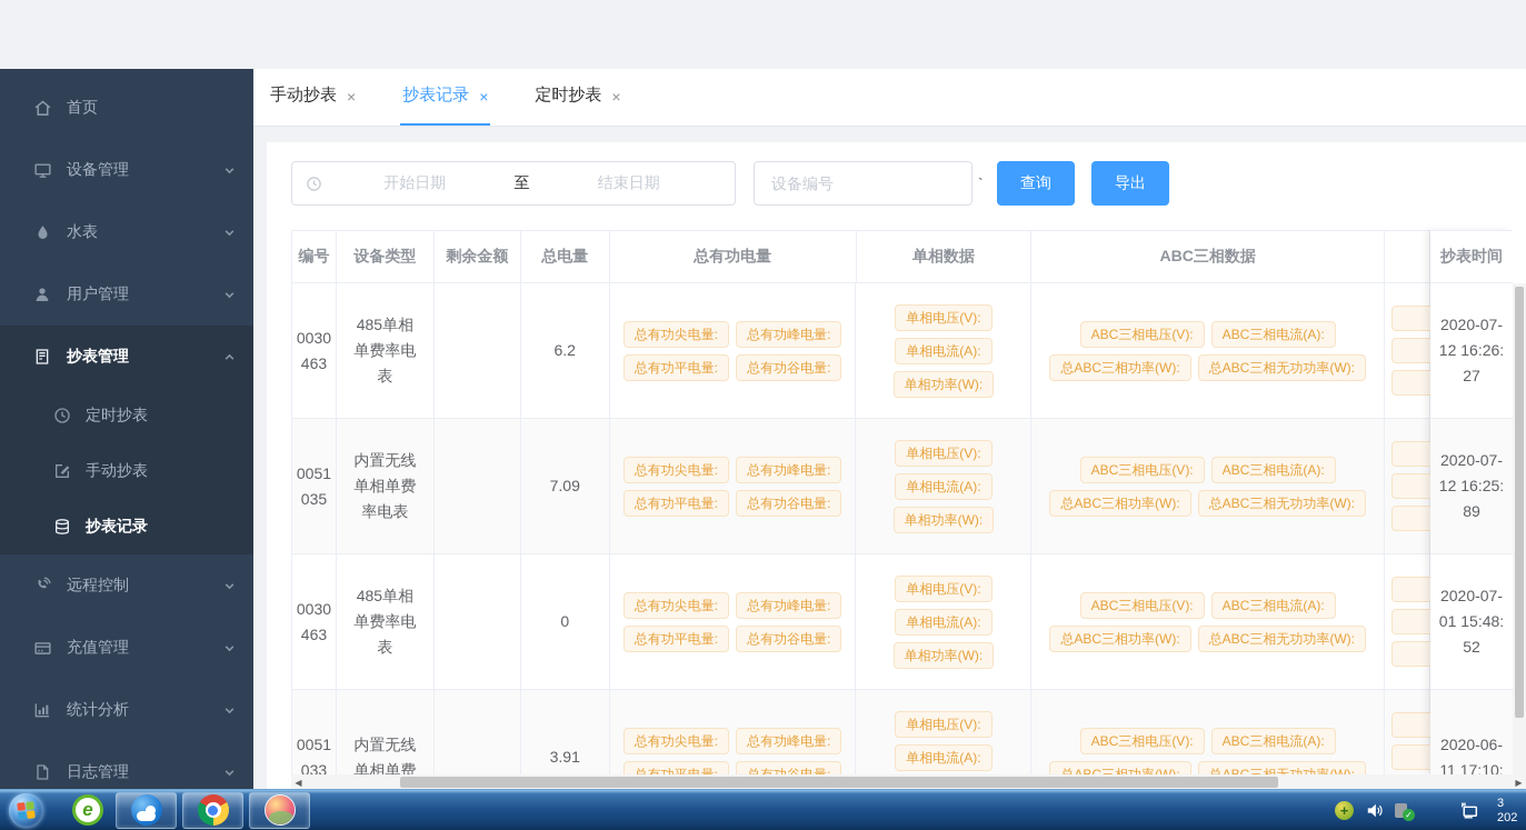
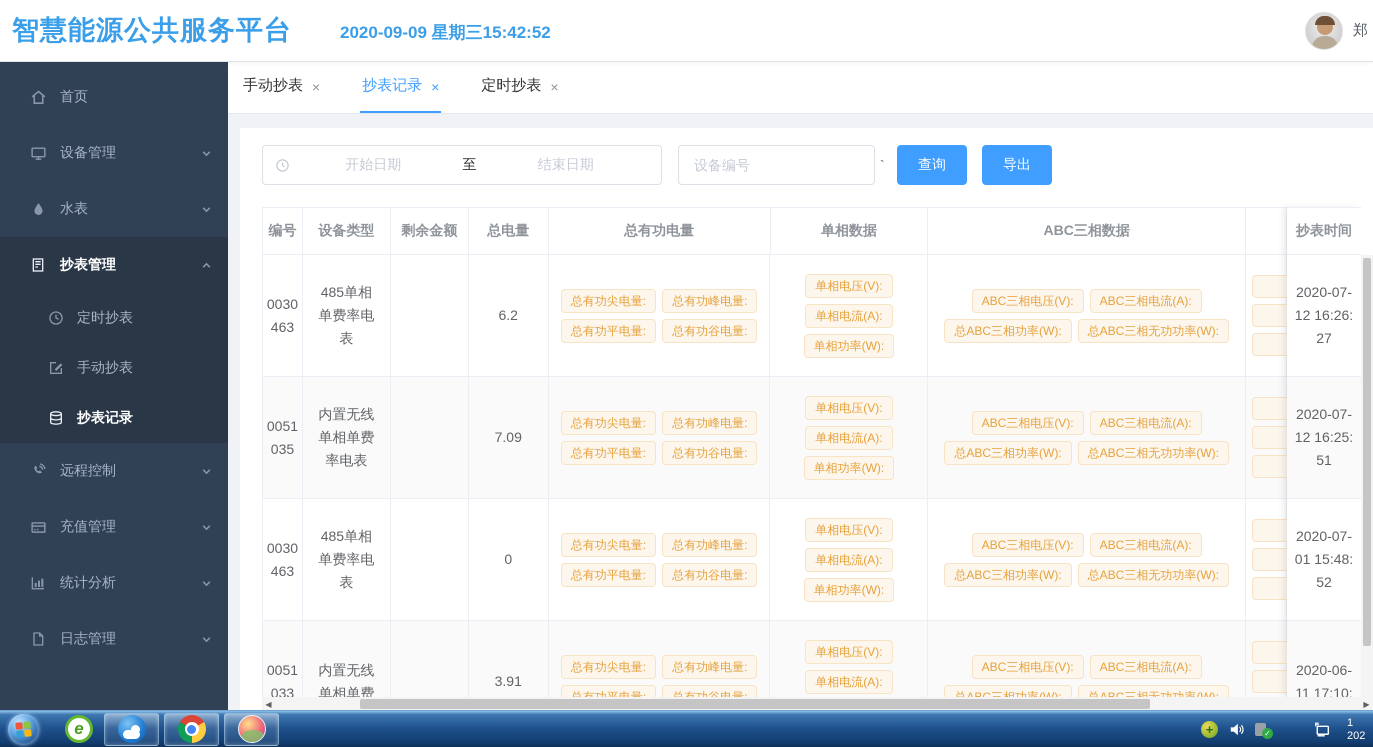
+ 智慧能源公共服务平台
+ 2020-09-09 星期三15:42:52
+ 郑
  首页
  设备管理
  水表
- 用户管理
  抄表管理
  定时抄表
  手动抄表
  抄表记录
  远程控制
  充值管理
  统计分析
  日志管理
  手动抄表
  ×
  抄表记录
  ×
  定时抄表
  ×
  开始日期
  至
  结束日期
  设备编号
  `
  查询
  导出
  编号
  设备类型
  剩余金额
  总电量
  总有功电量
  单相数据
  ABC三相数据
  0030
  463
  485单相
  单费率电
  表
  6.2
  总有功尖电量:
  总有功峰电量:
  总有功平电量:
  总有功谷电量:
  单相电压(V):
  单相电流(A):
  单相功率(W):
  ABC三相电压(V):
  ABC三相电流(A):
  总ABC三相功率(W):
  总ABC三相无功功率(W):
  0051
  035
  内置无线
  单相单费
  率电表
  7.09
  总有功尖电量:
  总有功峰电量:
  总有功平电量:
  总有功谷电量:
  单相电压(V):
  单相电流(A):
  单相功率(W):
  ABC三相电压(V):
  ABC三相电流(A):
  总ABC三相功率(W):
  总ABC三相无功功率(W):
  0030
  463
  485单相
  单费率电
  表
  0
  总有功尖电量:
  总有功峰电量:
  总有功平电量:
  总有功谷电量:
  单相电压(V):
  单相电流(A):
  单相功率(W):
  ABC三相电压(V):
  ABC三相电流(A):
  总ABC三相功率(W):
  总ABC三相无功功率(W):
  0051
  033
  内置无线
  单相单费
  3.91
  总有功尖电量:
  总有功峰电量:
  单相电压(V):
  单相电流(A):
  ABC三相电压(V):
  ABC三相电流(A):
  抄表时间
  2020-07-
  12 16:26:
  27
  2020-07-
  12 16:25:
- 89
+ 51
  2020-07-
  01 15:48:
  52
  2020-06-
  11 17:10:
  ◀
  ▶
  e
  +
  ✓
- 3
+ 1
  202
